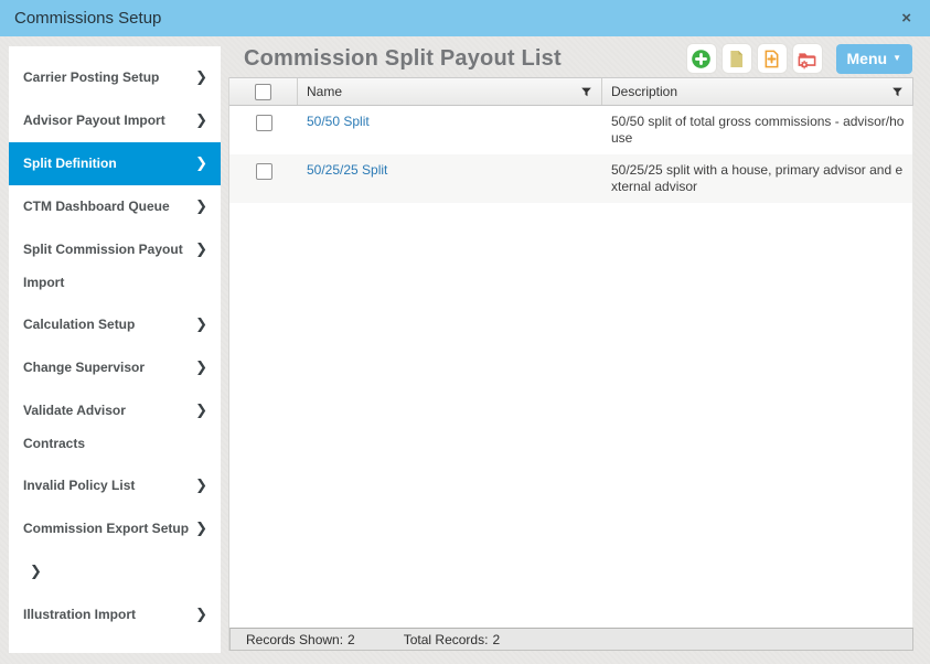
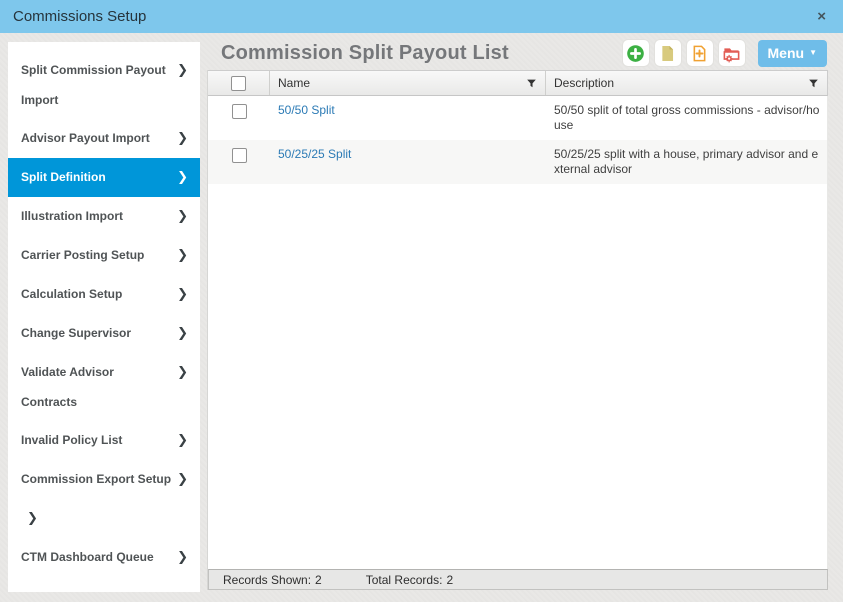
  Commissions Setup
  ×
- Carrier Posting Setup
+ Split Commission Payout Import
  ❯
  Advisor Payout Import
  ❯
  Split Definition
  ❯
- CTM Dashboard Queue
+ Illustration Import
  ❯
- Split Commission Payout Import
+ Carrier Posting Setup
  ❯
  Calculation Setup
  ❯
  Change Supervisor
  ❯
  Validate Advisor Contracts
  ❯
  Invalid Policy List
  ❯
  Commission Export Setup
  ❯
  ❯
- Illustration Import
+ CTM Dashboard Queue
  ❯
  Commission Split Payout List
  Menu
  ▼
  Name
  Description
  50/50 Split
  50/50 split of total gross commissions - advisor/house
  50/25/25 Split
  50/25/25 split with a house, primary advisor and external advisor
  Records Shown:
  2
  Total Records:
  2
